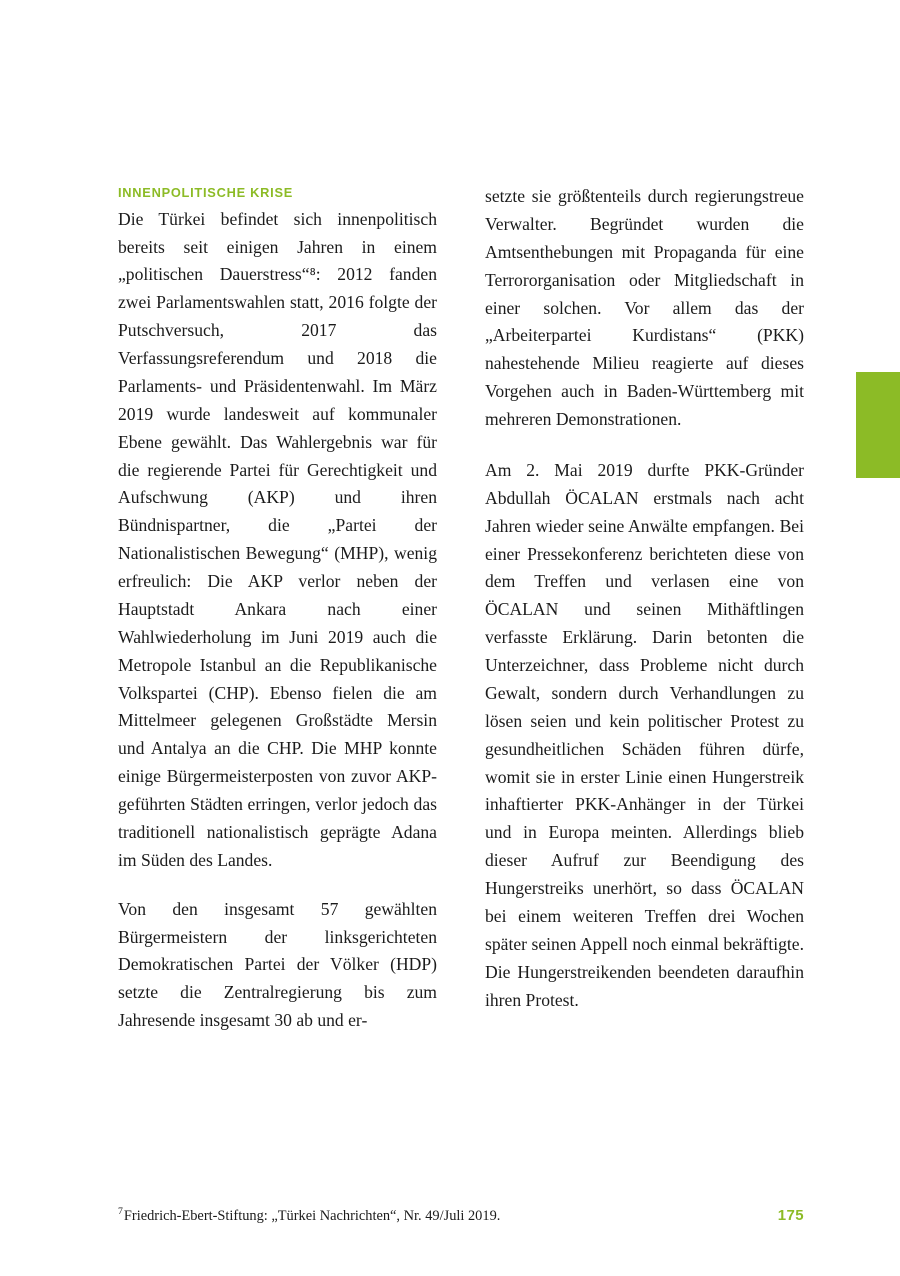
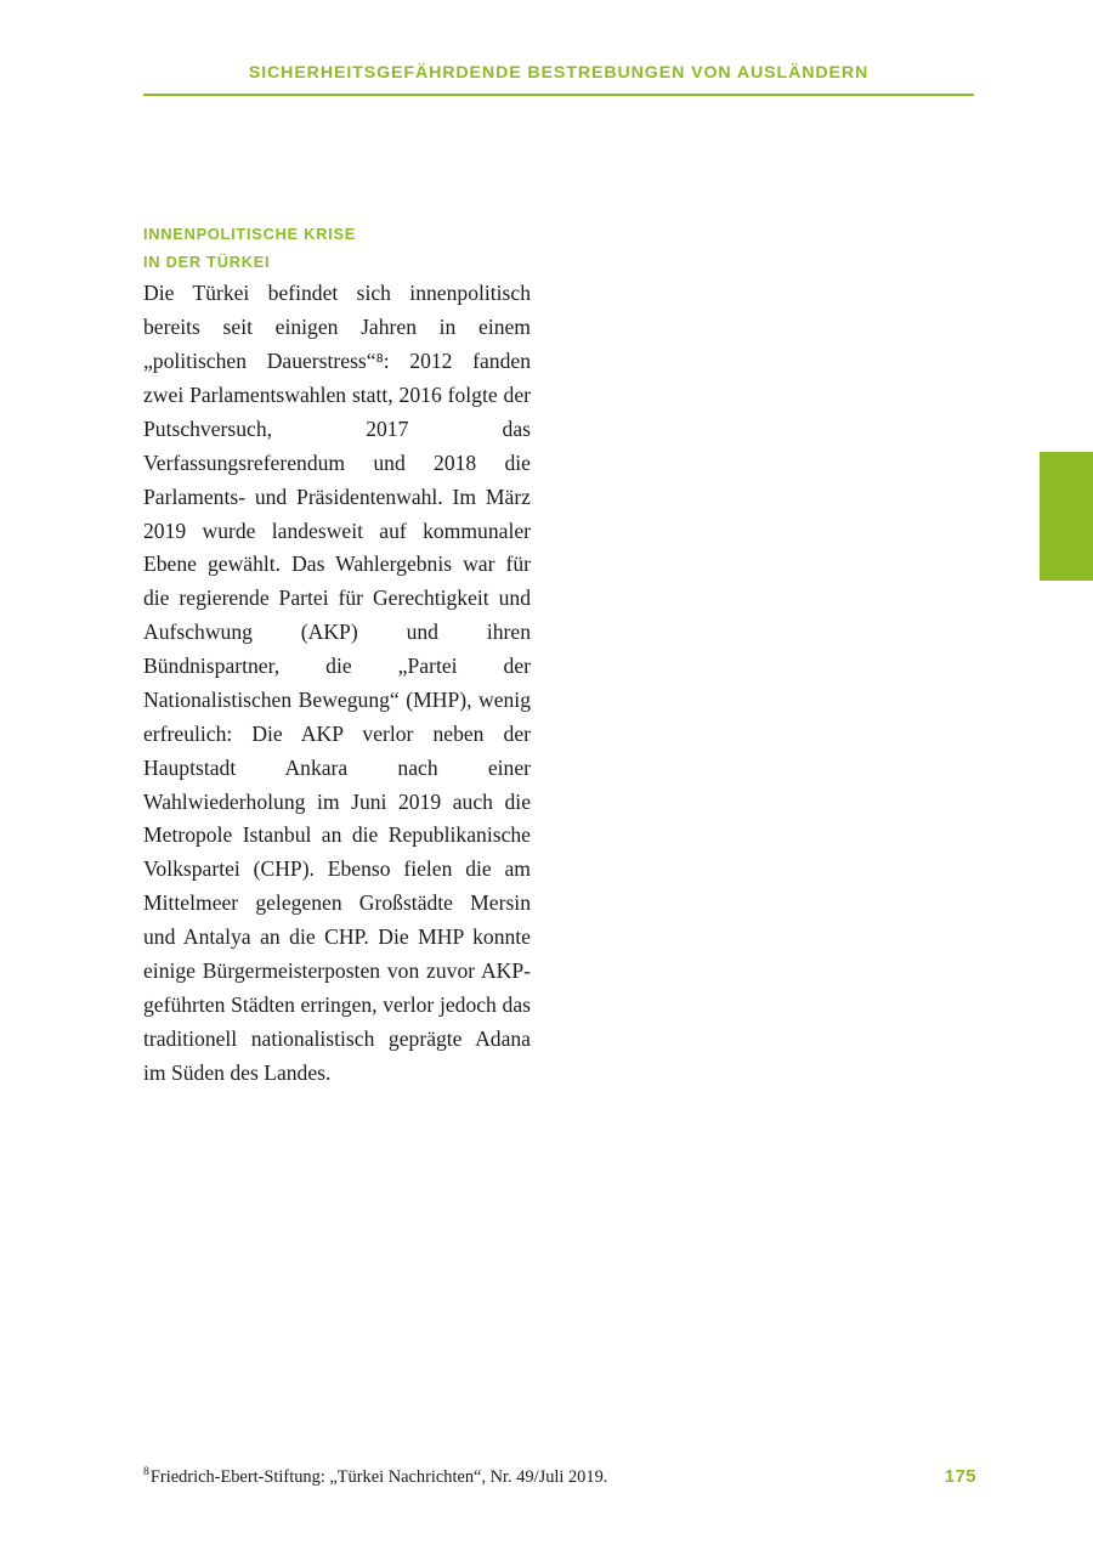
+ SICHERHEITSGEFÄHRDENDE BESTREBUNGEN VON AUSLÄNDERN
  INNENPOLITISCHE KRISE
+ IN DER TÜRKEI
  Die Türkei befindet sich innenpolitisch bereits seit einigen Jahren in einem „politischen Dauerstress“⁸: 2012 fanden zwei Parlamentswahlen statt, 2016 folgte der Putschversuch, 2017 das Verfassungsreferendum und 2018 die Parlaments- und Präsidentenwahl. Im März 2019 wurde landesweit auf kommunaler Ebene gewählt. Das Wahlergebnis war für die regierende Partei für Gerechtigkeit und Aufschwung (AKP) und ihren Bündnispartner, die „Partei der Nationalistischen Bewegung“ (MHP), wenig erfreulich: Die AKP verlor neben der Hauptstadt Ankara nach einer Wahlwiederholung im Juni 2019 auch die Metropole Istanbul an die Republikanische Volkspartei (CHP). Ebenso fielen die am Mittelmeer gelegenen Großstädte Mersin und Antalya an die CHP. Die MHP konnte einige Bürgermeisterposten von zuvor AKP-geführten Städten erringen, verlor jedoch das traditionell nationalistisch geprägte Adana im Süden des Landes.
- Von den insgesamt 57 gewählten Bürgermeistern der linksgerichteten Demokratischen Partei der Völker (HDP) setzte die Zentralregierung bis zum Jahresende insgesamt 30 ab und er-
- setzte sie größtenteils durch regierungstreue Verwalter. Begründet wurden die Amtsenthebungen mit Propaganda für eine Terrororganisation oder Mitgliedschaft in einer solchen. Vor allem das der „Arbeiterpartei Kurdistans“ (PKK) nahestehende Milieu reagierte auf dieses Vorgehen auch in Baden-Württemberg mit mehreren Demonstrationen.
- Am 2. Mai 2019 durfte PKK-Gründer Abdullah ÖCALAN erstmals nach acht Jahren wieder seine Anwälte empfangen. Bei einer Pressekonferenz berichteten diese von dem Treffen und verlasen eine von ÖCALAN und seinen Mithäftlingen verfasste Erklärung. Darin betonten die Unterzeichner, dass Probleme nicht durch Gewalt, sondern durch Verhandlungen zu lösen seien und kein politischer Protest zu gesundheitlichen Schäden führen dürfe, womit sie in erster Linie einen Hungerstreik inhaftierter PKK-Anhänger in der Türkei und in Europa meinten. Allerdings blieb dieser Aufruf zur Beendigung des Hungerstreiks unerhört, so dass ÖCALAN bei einem weiteren Treffen drei Wochen später seinen Appell noch einmal bekräftigte. Die Hungerstreikenden beendeten daraufhin ihren Protest.
- 7Friedrich-Ebert-Stiftung: „Türkei Nachrichten“, Nr. 49/Juli 2019.
+ 8Friedrich-Ebert-Stiftung: „Türkei Nachrichten“, Nr. 49/Juli 2019.
  175
